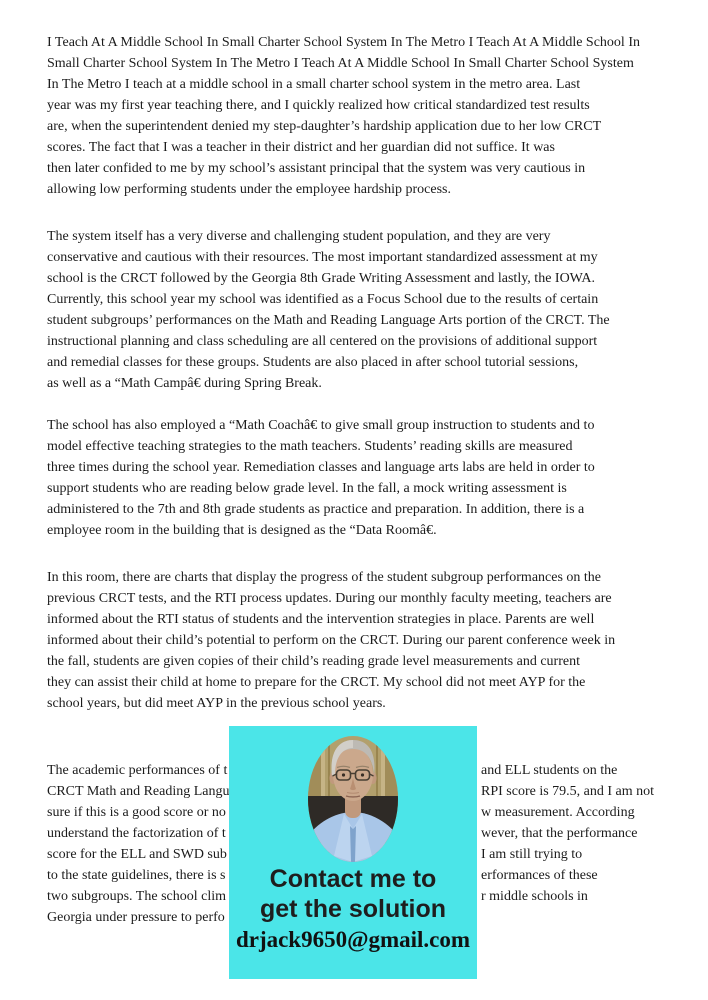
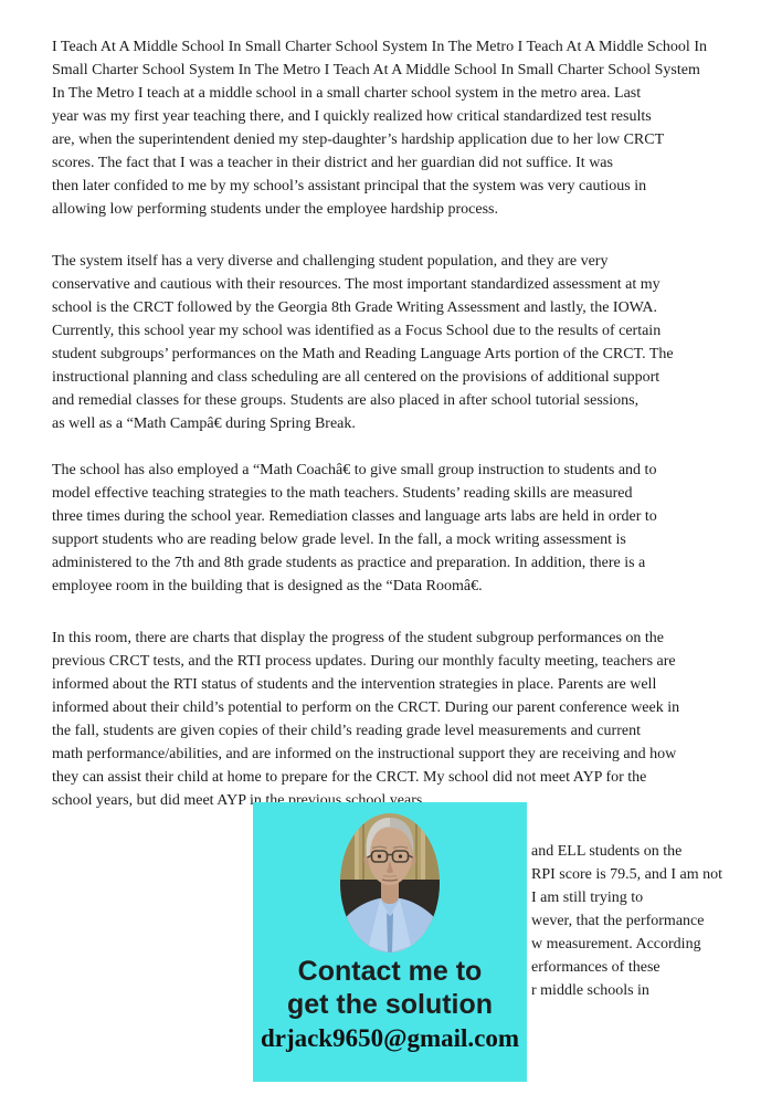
  I Teach At A Middle School In Small Charter School System In The Metro I Teach At A Middle School In
  Small Charter School System In The Metro I Teach At A Middle School In Small Charter School System
  In The Metro I teach at a middle school in a small charter school system in the metro area. Last
  year was my first year teaching there, and I quickly realized how critical standardized test results
  are, when the superintendent denied my step-daughter’s hardship application due to her low CRCT
  scores. The fact that I was a teacher in their district and her guardian did not suffice. It was
  then later confided to me by my school’s assistant principal that the system was very cautious in
  allowing low performing students under the employee hardship process.
  The system itself has a very diverse and challenging student population, and they are very
  conservative and cautious with their resources. The most important standardized assessment at my
  school is the CRCT followed by the Georgia 8th Grade Writing Assessment and lastly, the IOWA.
  Currently, this school year my school was identified as a Focus School due to the results of certain
  student subgroups’ performances on the Math and Reading Language Arts portion of the CRCT. The
  instructional planning and class scheduling are all centered on the provisions of additional support
  and remedial classes for these groups. Students are also placed in after school tutorial sessions,
  as well as a “Math Campâ€ during Spring Break.
  The school has also employed a “Math Coachâ€ to give small group instruction to students and to
  model effective teaching strategies to the math teachers. Students’ reading skills are measured
  three times during the school year. Remediation classes and language arts labs are held in order to
  support students who are reading below grade level. In the fall, a mock writing assessment is
  administered to the 7th and 8th grade students as practice and preparation. In addition, there is a
  employee room in the building that is designed as the “Data Roomâ€.
  In this room, there are charts that display the progress of the student subgroup performances on the
  previous CRCT tests, and the RTI process updates. During our monthly faculty meeting, teachers are
  informed about the RTI status of students and the intervention strategies in place. Parents are well
  informed about their child’s potential to perform on the CRCT. During our parent conference week in
  the fall, students are given copies of their child’s reading grade level measurements and current
+ math performance/abilities, and are informed on the instructional support they are receiving and how
  they can assist their child at home to prepare for the CRCT. My school did not meet AYP for the
  school years, but did meet AYP in the previous school years.
- The academic performances of t
- CRCT Math and Reading Langu
- sure if this is a good score or no
- understand the factorization of t
- score for the ELL and SWD sub
- to the state guidelines, there is s
- two subgroups. The school clim
- Georgia under pressure to perfo
  and ELL students on the
  RPI score is 79.5, and I am not
- w measurement. According
+ I am still trying to
  wever, that the performance
- I am still trying to
+ w measurement. According
  erformances of these
  r middle schools in
  Contact me to
  get the solution
  drjack9650@gmail.com
